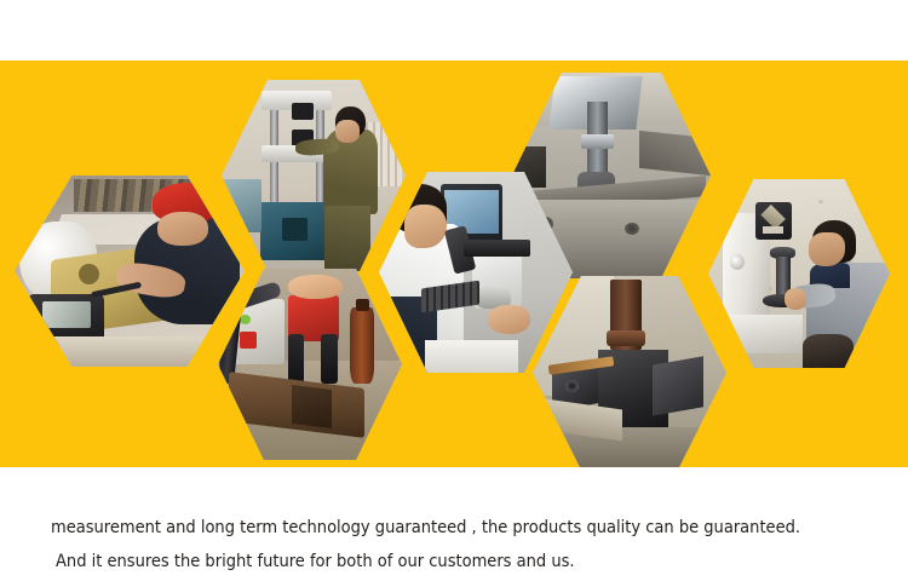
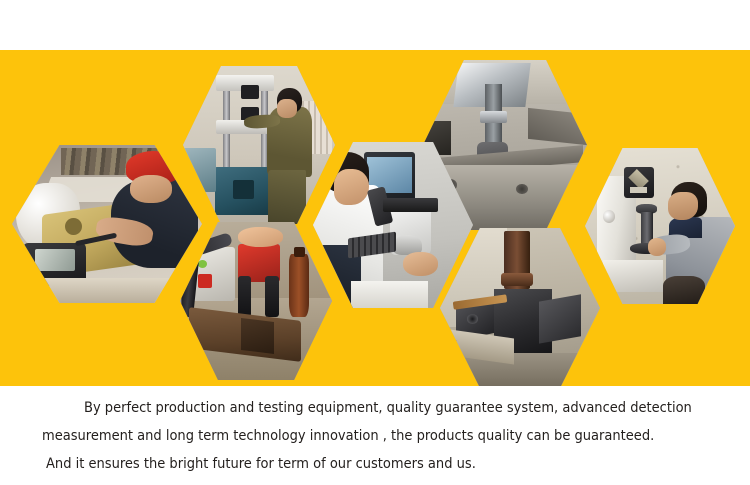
+ By perfect production and testing equipment, quality guarantee system, advanced detection
- measurement and long term technology guaranteed , the products quality can be guaranteed.
+ measurement and long term technology innovation , the products quality can be guaranteed.
- And it ensures the bright future for both of our customers and us.
+ And it ensures the bright future for term of our customers and us.
